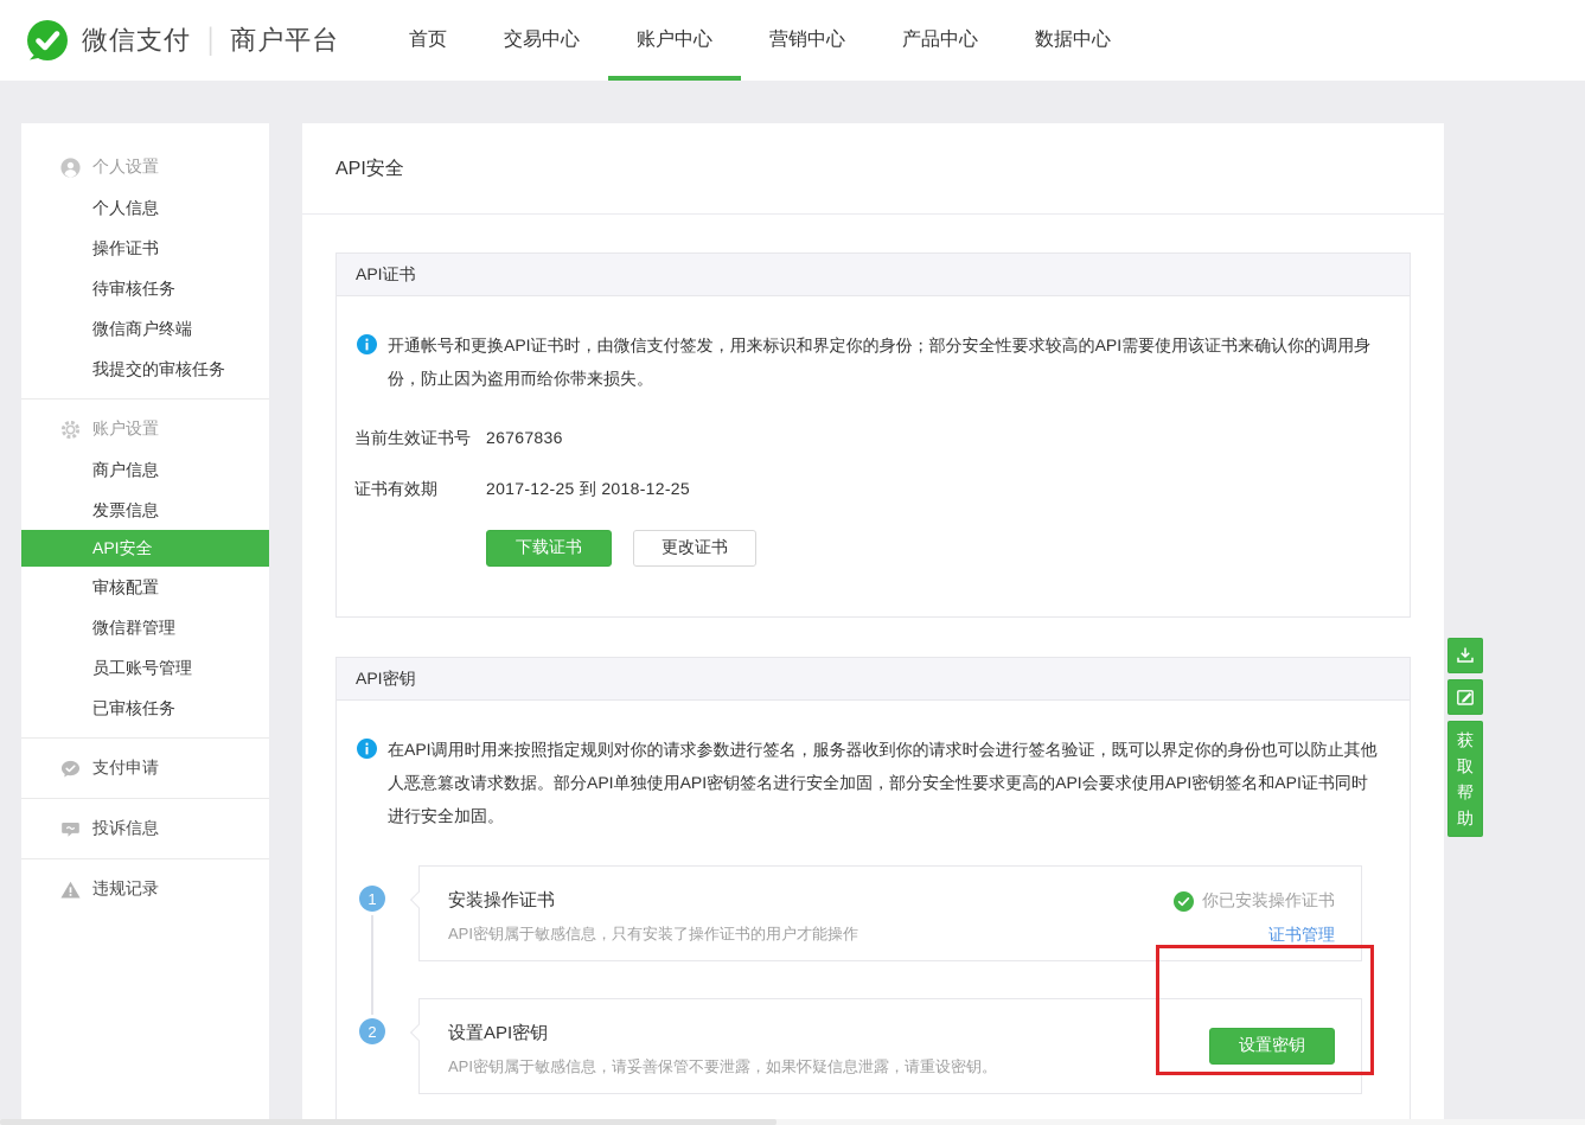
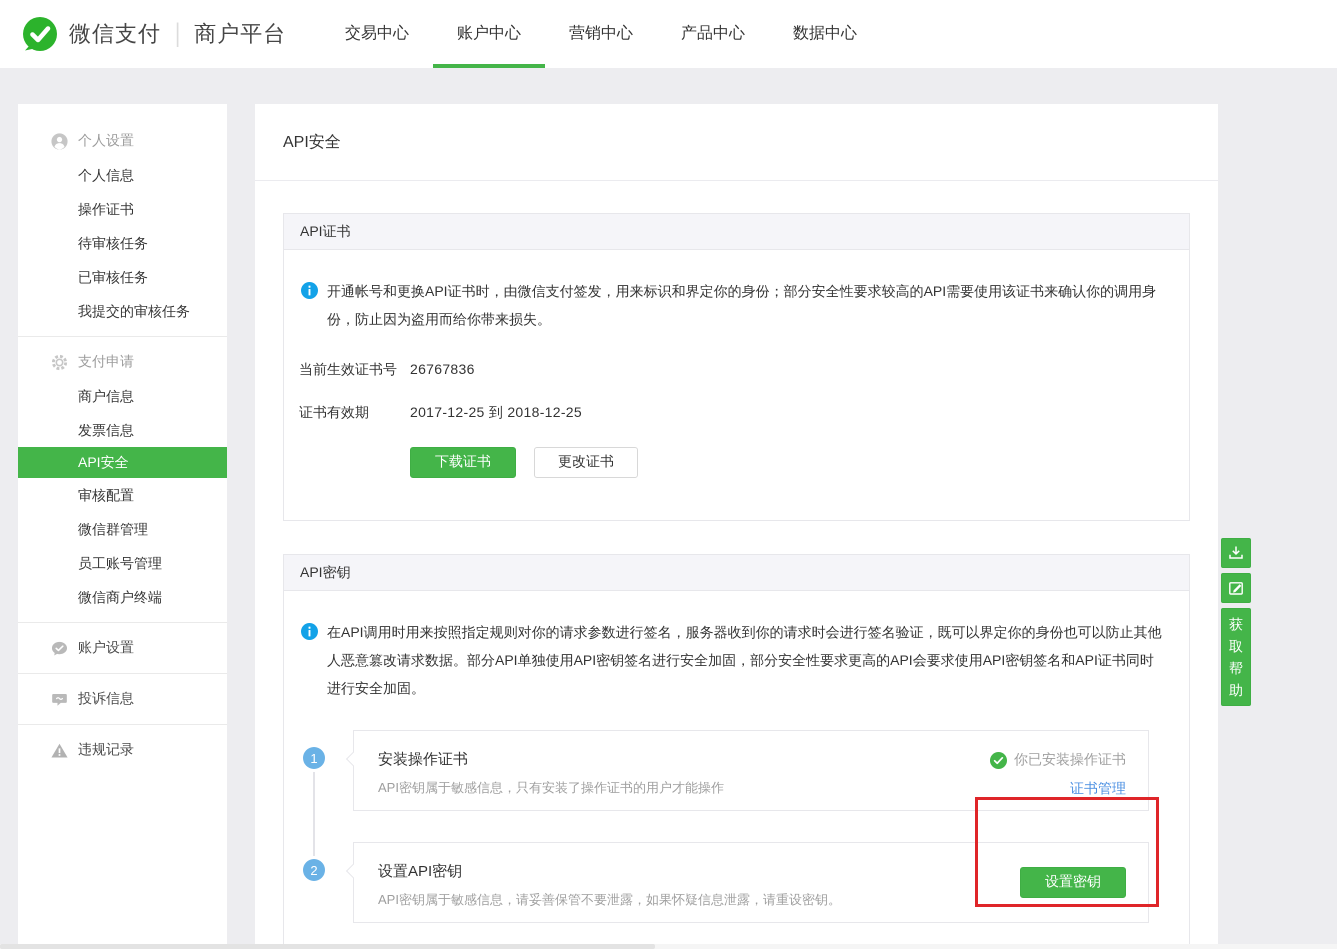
  微信支付
  |
  商户平台
- 首页
  交易中心
  账户中心
  营销中心
  产品中心
  数据中心
  个人设置
  个人信息
  操作证书
  待审核任务
- 微信商户终端
+ 已审核任务
  我提交的审核任务
- 账户设置
+ 支付申请
  商户信息
  发票信息
  API安全
  审核配置
  微信群管理
  员工账号管理
- 已审核任务
+ 微信商户终端
- 支付申请
+ 账户设置
  投诉信息
  违规记录
  API安全
  API证书
  开通帐号和更换API证书时，由微信支付签发，用来标识和界定你的身份；部分安全性要求较高的API需要使用该证书来确认你的调用身份，防止因为盗用而给你带来损失。
  当前生效证书号
  26767836
  证书有效期
  2017-12-25 到 2018-12-25
  下载证书
  更改证书
  API密钥
  在API调用时用来按照指定规则对你的请求参数进行签名，服务器收到你的请求时会进行签名验证，既可以界定你的身份也可以防止其他人恶意篡改请求数据。部分API单独使用API密钥签名进行安全加固，部分安全性要求更高的API会要求使用API密钥签名和API证书同时进行安全加固。
  1
  安装操作证书
  API密钥属于敏感信息，只有安装了操作证书的用户才能操作
  你已安装操作证书
  证书管理
  2
  设置API密钥
  API密钥属于敏感信息，请妥善保管不要泄露，如果怀疑信息泄露，请重设密钥。
  设置密钥
  获取帮助
